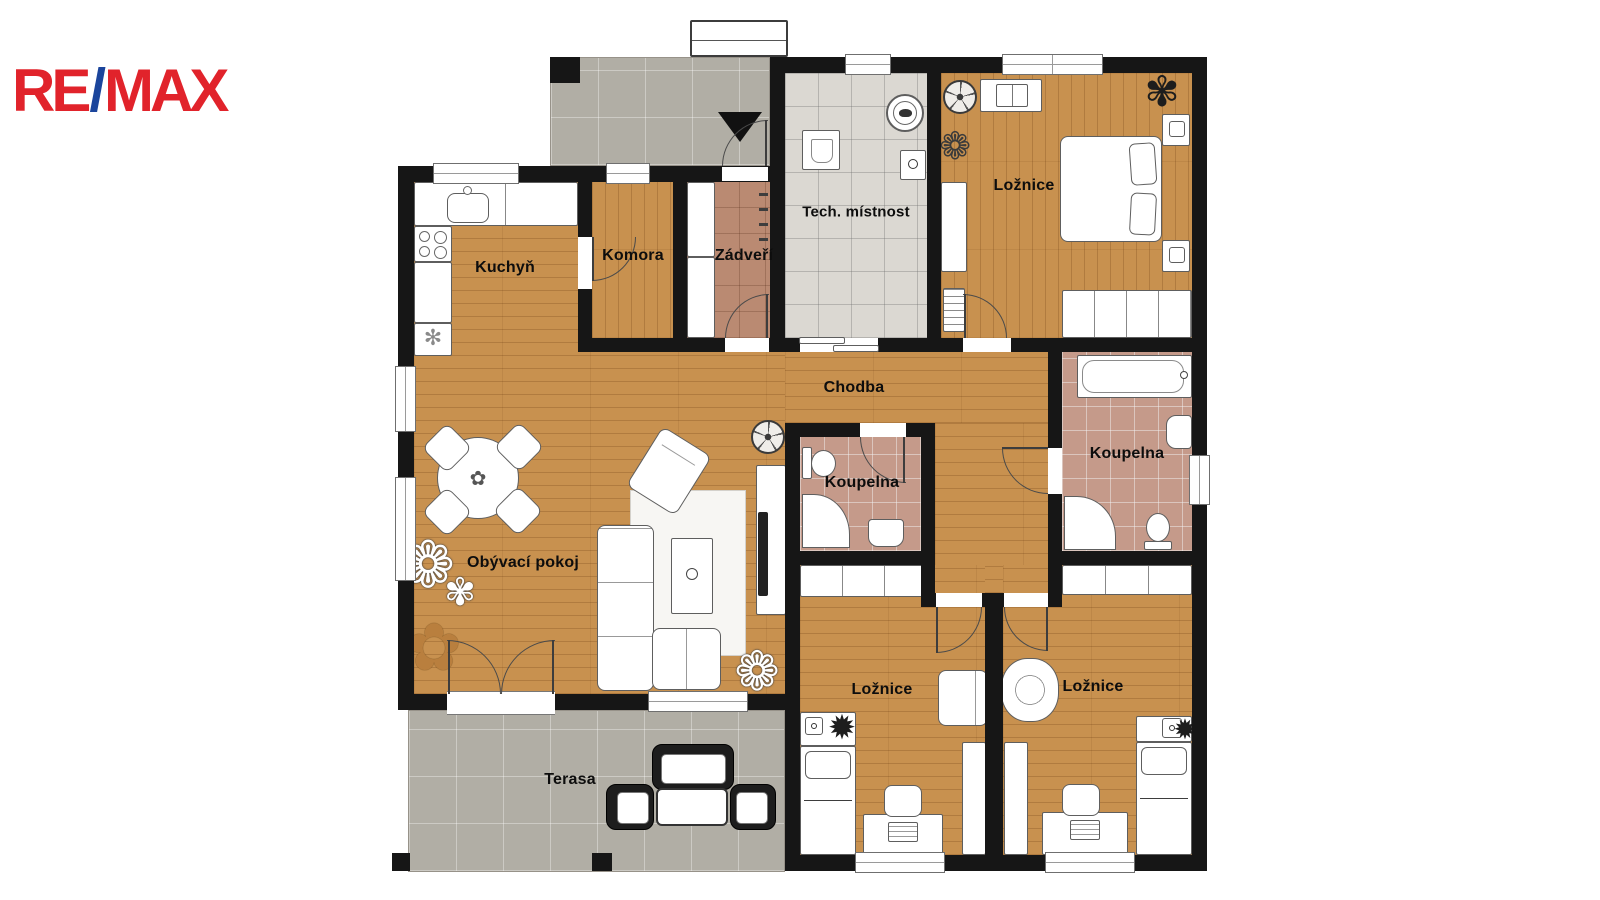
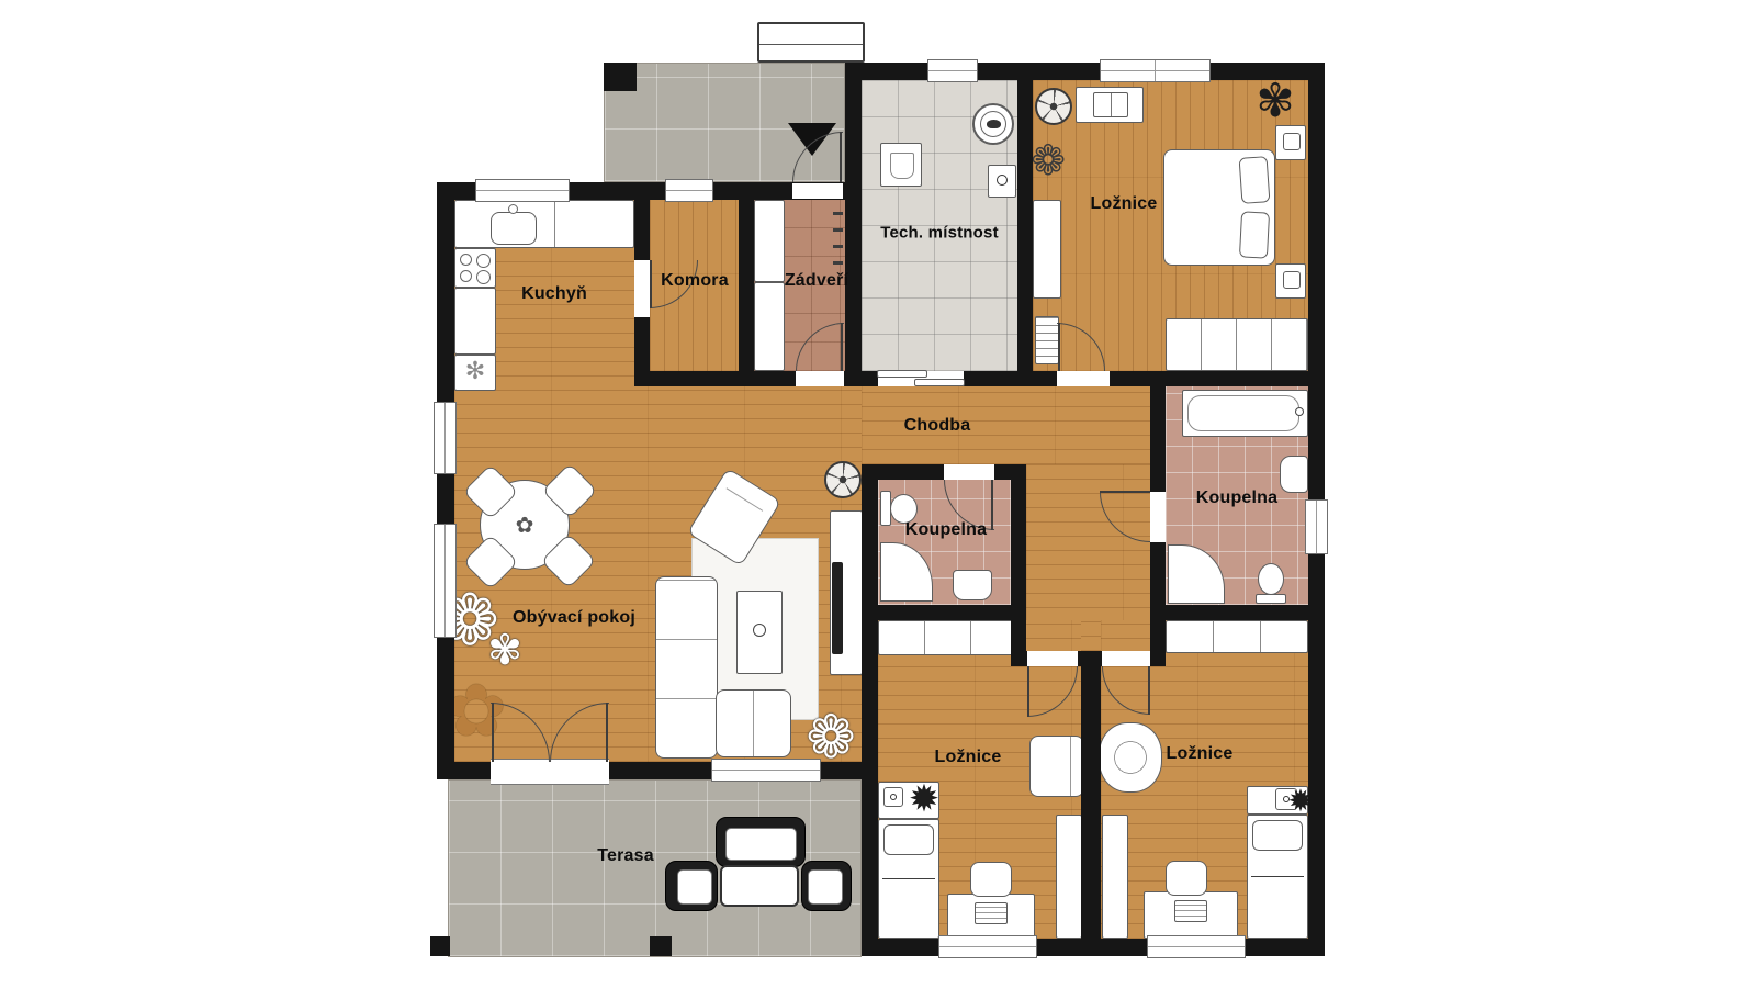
- RE/MAX
  ✻
  ✾
  ❁
  ✿
  ❁
  ✾
  ✿
  ❁
  ✹
  ✹
  Kuchyň
  Komora
  Zádveří
  Tech. místnost
  Ložnice
  Chodba
  Koupelna
  Koupelna
  Obývací pokoj
  Ložnice
  Ložnice
  Terasa
